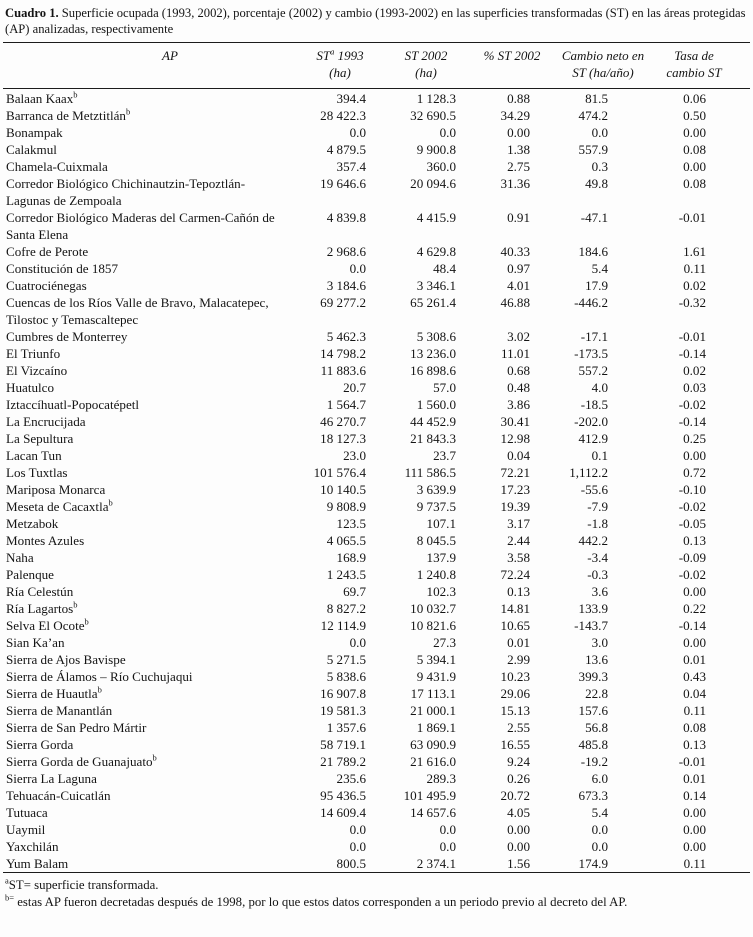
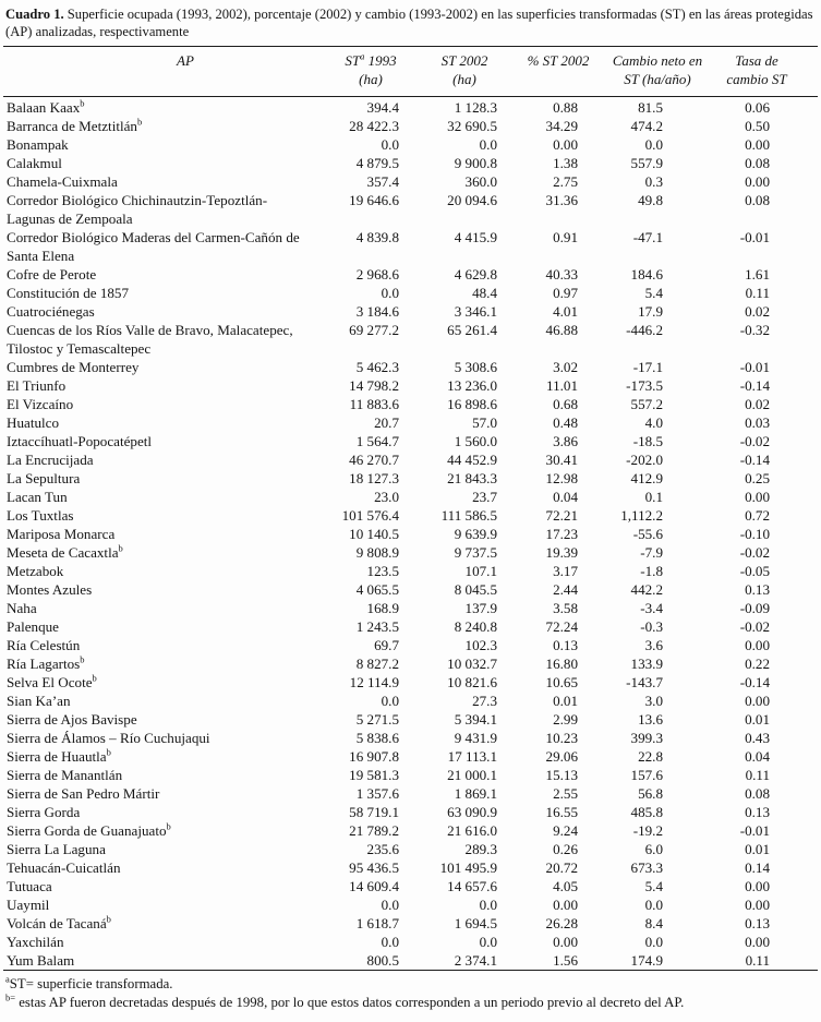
  Cuadro 1. Superficie ocupada (1993, 2002), porcentaje (2002) y cambio (1993-2002) en las superficies transformadas (ST) en las áreas protegidas (AP) analizadas, respectivamente
  AP
  STa 1993
  (ha)
  ST 2002
  (ha)
  % ST 2002
  Cambio neto en
  ST (ha/año)
  Tasa de
  cambio ST
  Balaan Kaaxb	394.4	1 128.3	0.88	81.5	0.06
  Barranca de Metztitlánb	28 422.3	32 690.5	34.29	474.2	0.50
  Bonampak	0.0	0.0	0.00	0.0	0.00
  Calakmul	4 879.5	9 900.8	1.38	557.9	0.08
  Chamela-Cuixmala	357.4	360.0	2.75	0.3	0.00
  Corredor Biológico Chichinautzin-Tepoztlán-Lagunas de Zempoala	19 646.6	20 094.6	31.36	49.8	0.08
  Corredor Biológico Maderas del Carmen-Cañón deSanta Elena	4 839.8	4 415.9	0.91	-47.1	-0.01
  Cofre de Perote	2 968.6	4 629.8	40.33	184.6	1.61
  Constitución de 1857	0.0	48.4	0.97	5.4	0.11
  Cuatrociénegas	3 184.6	3 346.1	4.01	17.9	0.02
  Cuencas de los Ríos Valle de Bravo, Malacatepec,Tilostoc y Temascaltepec	69 277.2	65 261.4	46.88	-446.2	-0.32
  Cumbres de Monterrey	5 462.3	5 308.6	3.02	-17.1	-0.01
  El Triunfo	14 798.2	13 236.0	11.01	-173.5	-0.14
  El Vizcaíno	11 883.6	16 898.6	0.68	557.2	0.02
  Huatulco	20.7	57.0	0.48	4.0	0.03
  Iztaccíhuatl-Popocatépetl	1 564.7	1 560.0	3.86	-18.5	-0.02
  La Encrucijada	46 270.7	44 452.9	30.41	-202.0	-0.14
  La Sepultura	18 127.3	21 843.3	12.98	412.9	0.25
  Lacan Tun	23.0	23.7	0.04	0.1	0.00
  Los Tuxtlas	101 576.4	111 586.5	72.21	1,112.2	0.72
- Mariposa Monarca	10 140.5	3 639.9	17.23	-55.6	-0.10
+ Mariposa Monarca	10 140.5	9 639.9	17.23	-55.6	-0.10
  Meseta de Cacaxtlab	9 808.9	9 737.5	19.39	-7.9	-0.02
  Metzabok	123.5	107.1	3.17	-1.8	-0.05
  Montes Azules	4 065.5	8 045.5	2.44	442.2	0.13
  Naha	168.9	137.9	3.58	-3.4	-0.09
- Palenque	1 243.5	1 240.8	72.24	-0.3	-0.02
+ Palenque	1 243.5	8 240.8	72.24	-0.3	-0.02
  Ría Celestún	69.7	102.3	0.13	3.6	0.00
- Ría Lagartosb	8 827.2	10 032.7	14.81	133.9	0.22
+ Ría Lagartosb	8 827.2	10 032.7	16.80	133.9	0.22
  Selva El Ocoteb	12 114.9	10 821.6	10.65	-143.7	-0.14
  Sian Ka’an	0.0	27.3	0.01	3.0	0.00
  Sierra de Ajos Bavispe	5 271.5	5 394.1	2.99	13.6	0.01
  Sierra de Álamos – Río Cuchujaqui	5 838.6	9 431.9	10.23	399.3	0.43
  Sierra de Huautlab	16 907.8	17 113.1	29.06	22.8	0.04
  Sierra de Manantlán	19 581.3	21 000.1	15.13	157.6	0.11
  Sierra de San Pedro Mártir	1 357.6	1 869.1	2.55	56.8	0.08
  Sierra Gorda	58 719.1	63 090.9	16.55	485.8	0.13
  Sierra Gorda de Guanajuatob	21 789.2	21 616.0	9.24	-19.2	-0.01
  Sierra La Laguna	235.6	289.3	0.26	6.0	0.01
  Tehuacán-Cuicatlán	95 436.5	101 495.9	20.72	673.3	0.14
  Tutuaca	14 609.4	14 657.6	4.05	5.4	0.00
  Uaymil	0.0	0.0	0.00	0.0	0.00
+ Volcán de Tacanáb	1 618.7	1 694.5	26.28	8.4	0.13
  Yaxchilán	0.0	0.0	0.00	0.0	0.00
  Yum Balam	800.5	2 374.1	1.56	174.9	0.11
  aST= superficie transformada.
  b= estas AP fueron decretadas después de 1998, por lo que estos datos corresponden a un periodo previo al decreto del AP.
